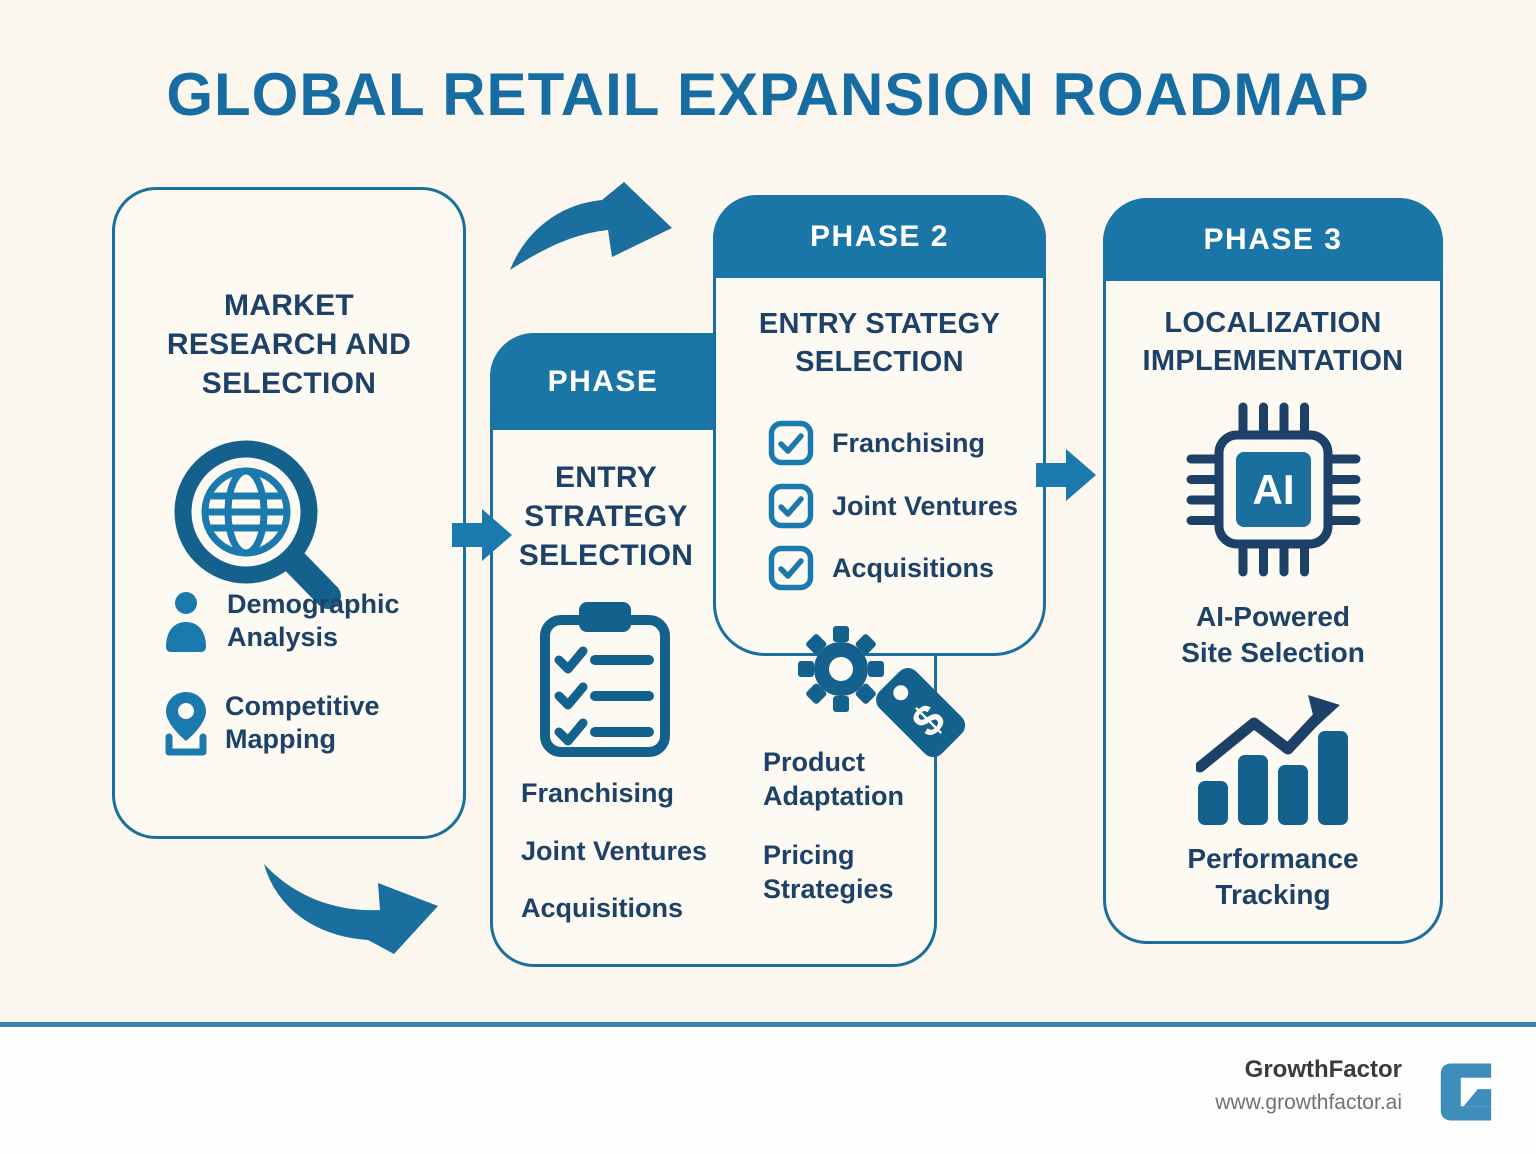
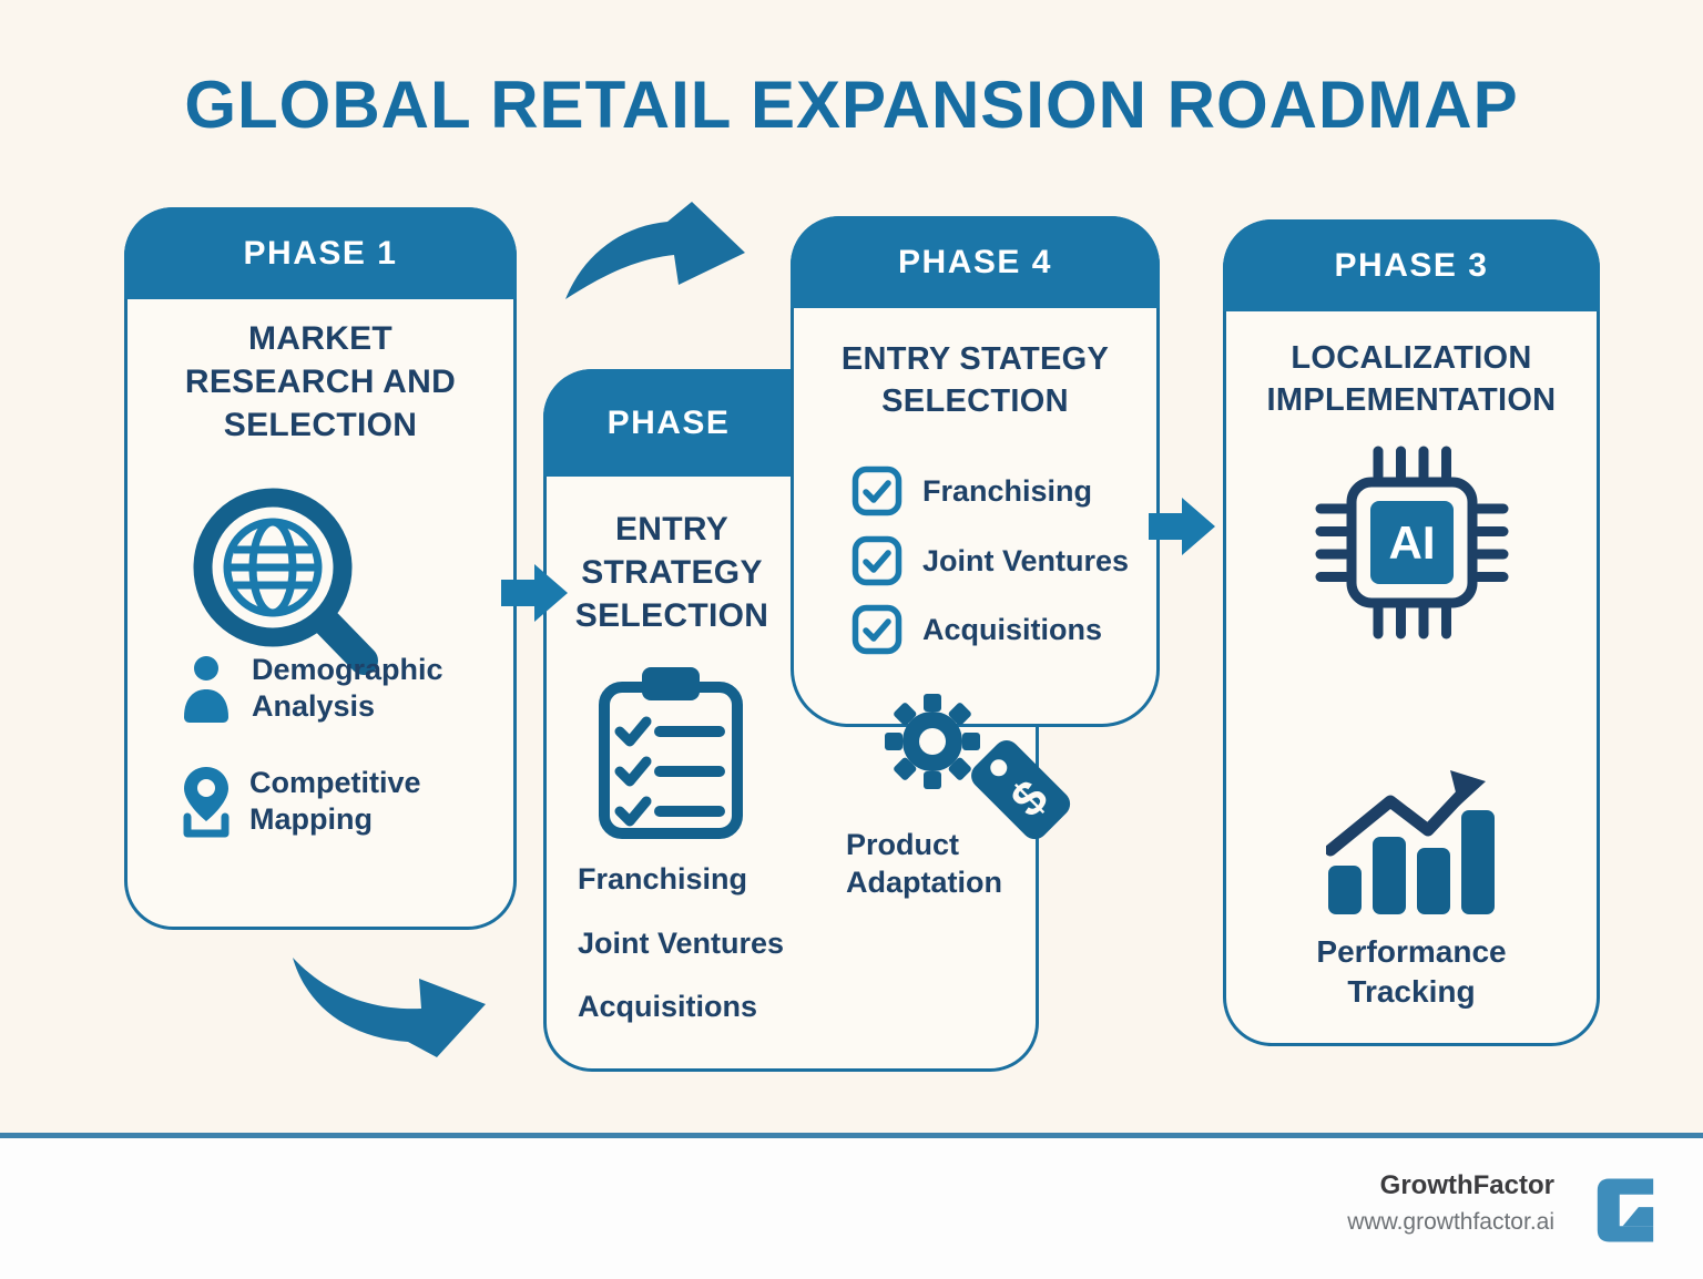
  GLOBAL RETAIL EXPANSION ROADMAP
+ PHASE 1
  MARKET
  RESEARCH AND
  SELECTION
  Demographic
  Analysis
  Competitive
  Mapping
  PHASE
  ENTRY
  STRATEGY
  SELECTION
  Franchising
  Joint Ventures
  Acquisitions
  Product
  Adaptation
- Pricing
- Strategies
- PHASE 2
+ PHASE 4
  ENTRY STATEGY
  SELECTION
  Franchising
  Joint Ventures
  Acquisitions
  PHASE 3
  LOCALIZATION
  IMPLEMENTATION
  AI
- AI-Powered
- Site Selection
  Performance
  Tracking
  GrowthFactor
  www.growthfactor.ai
